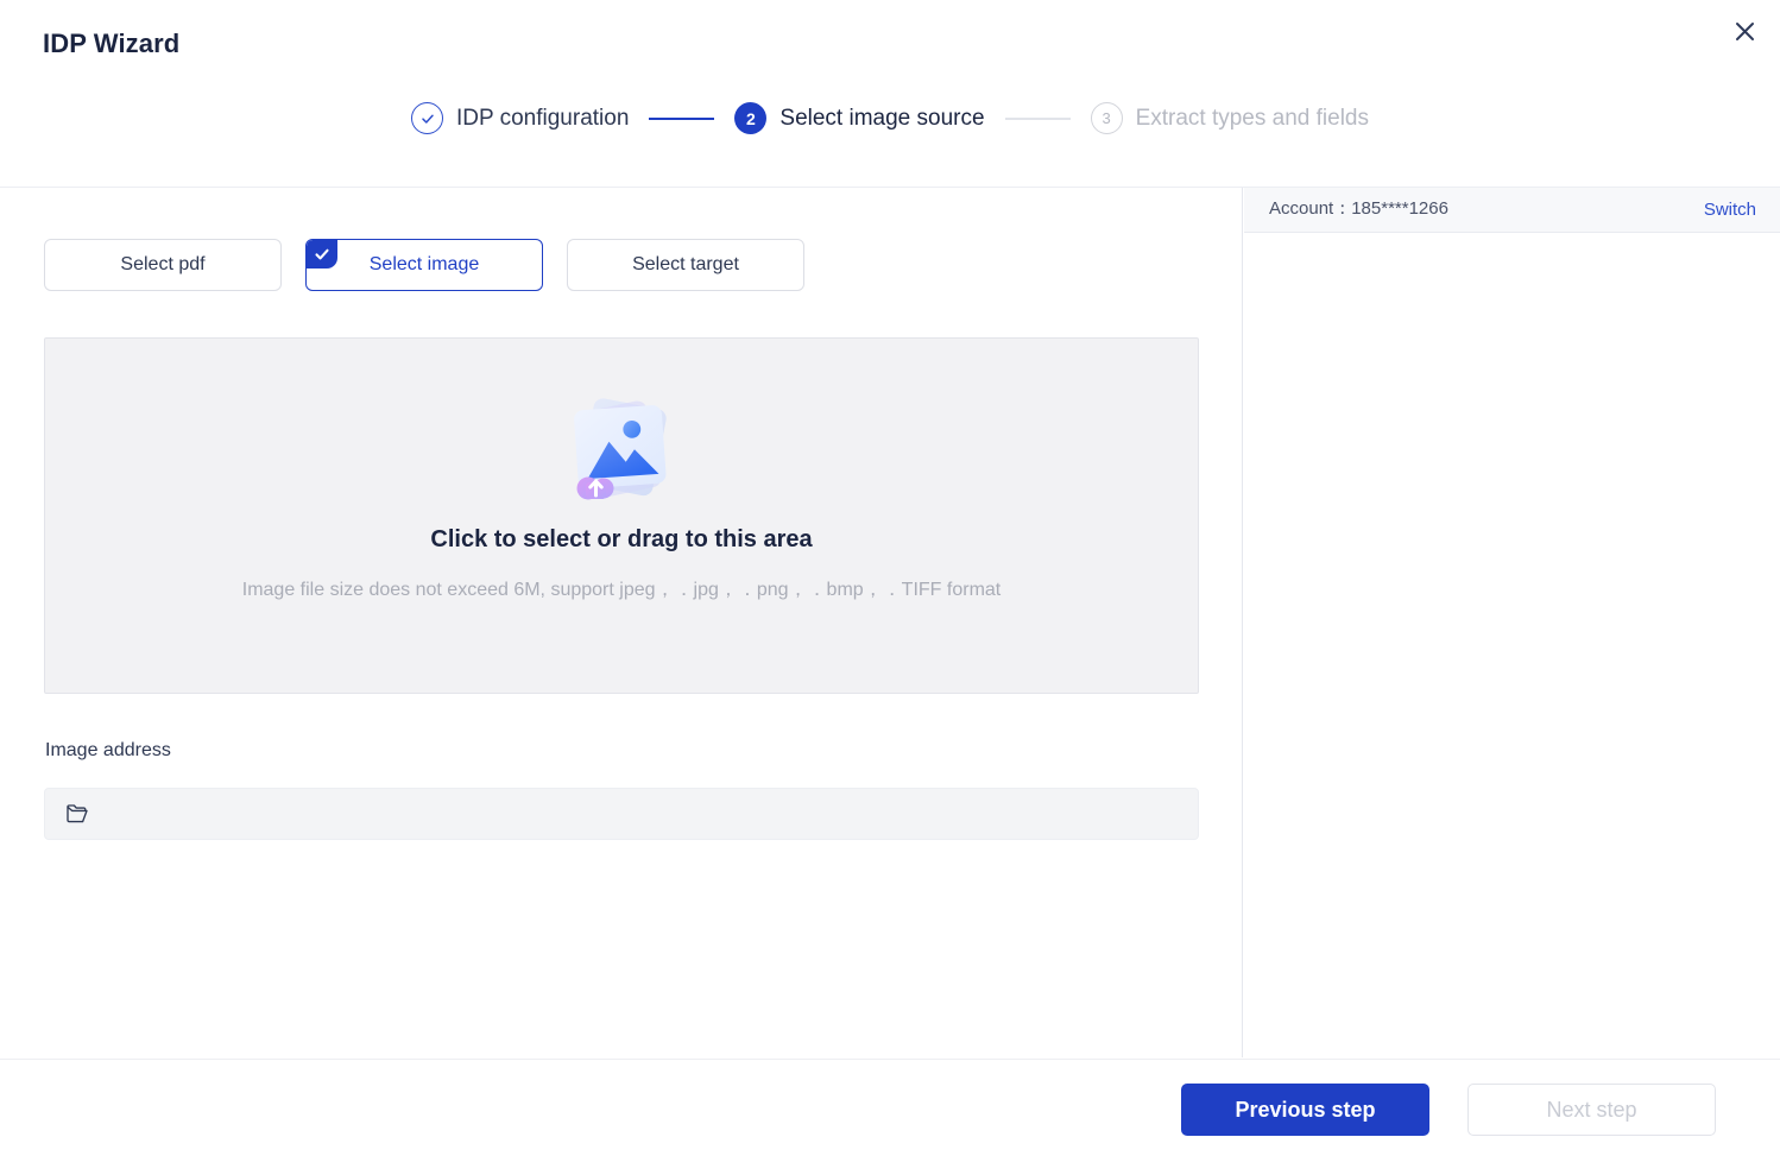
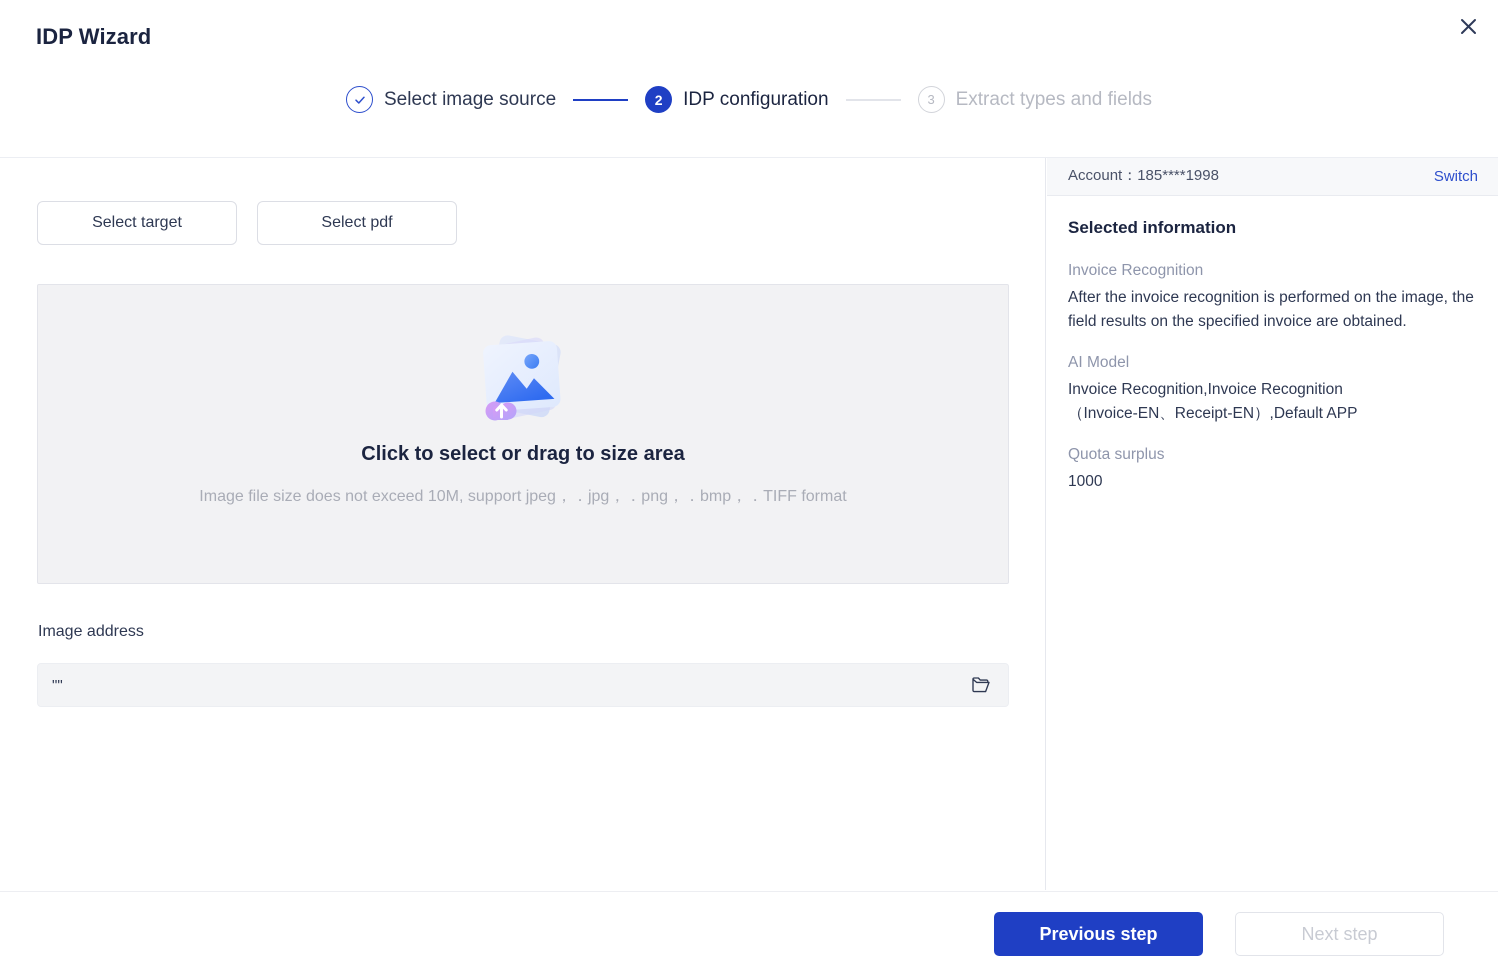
  IDP Wizard
- IDP configuration
+ Select image source
  2
- Select image source
+ IDP configuration
  3
  Extract types and fields
- Select pdf
+ Select target
- Select image
- Select target
+ Select pdf
- Click to select or drag to this area
+ Click to select or drag to size area
- Image file size does not exceed 6M, support jpeg，．jpg，．png，．bmp，．TIFF format
+ Image file size does not exceed 10M, support jpeg，．jpg，．png，．bmp，．TIFF format
  Image address
+ ""
- Account：185****1266
+ Account：185****1998
  Switch
+ Selected information
+ Invoice Recognition
+ After the invoice recognition is performed on the image, the field results on the specified invoice are obtained.
+ AI Model
+ Invoice Recognition,Invoice Recognition
+ （Invoice-EN、Receipt-EN）,Default APP
+ Quota surplus
+ 1000
  Previous step
  Next step
